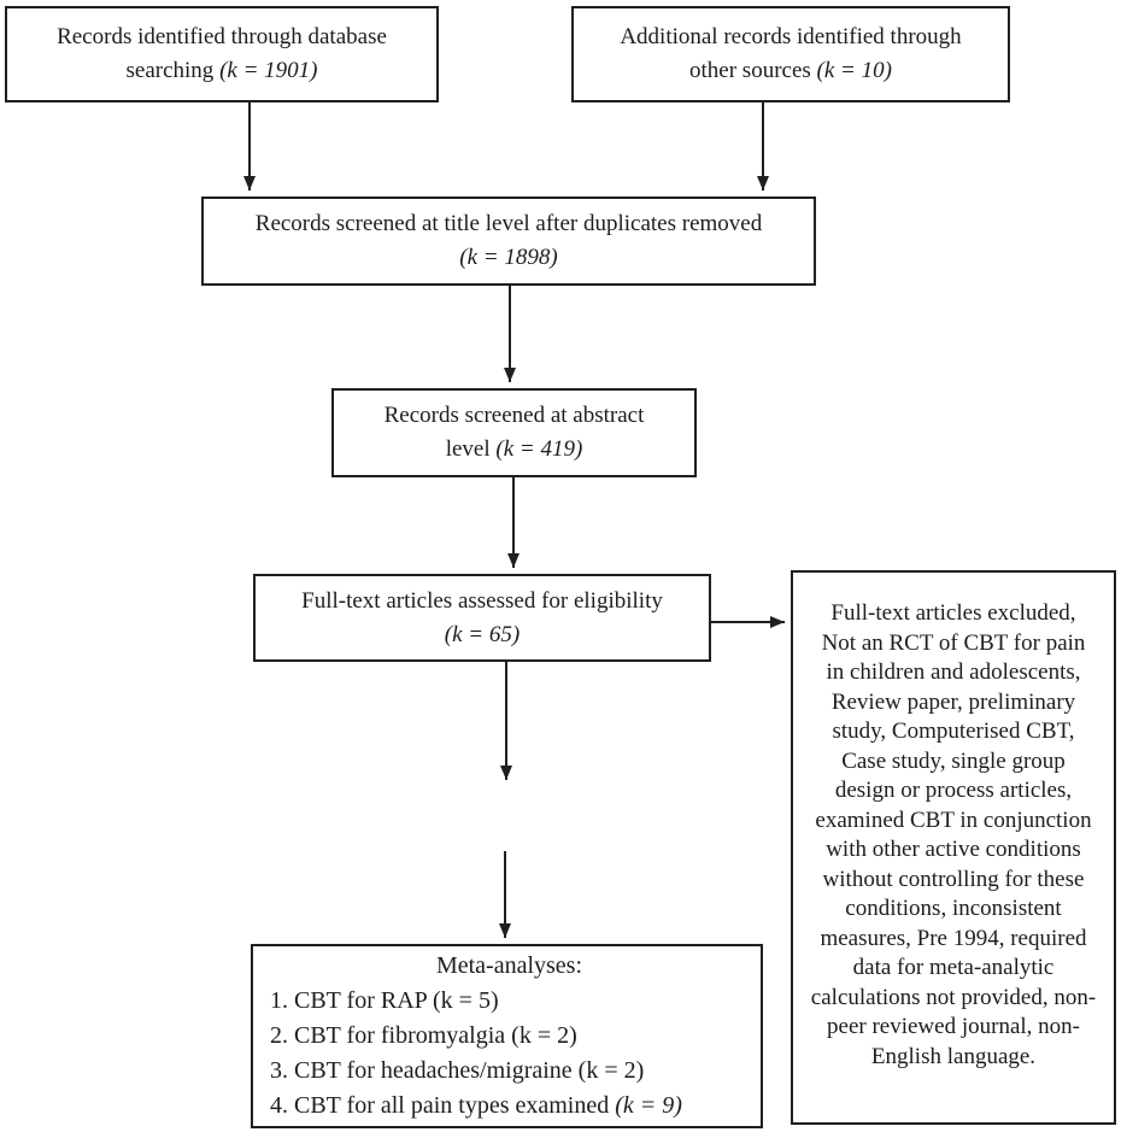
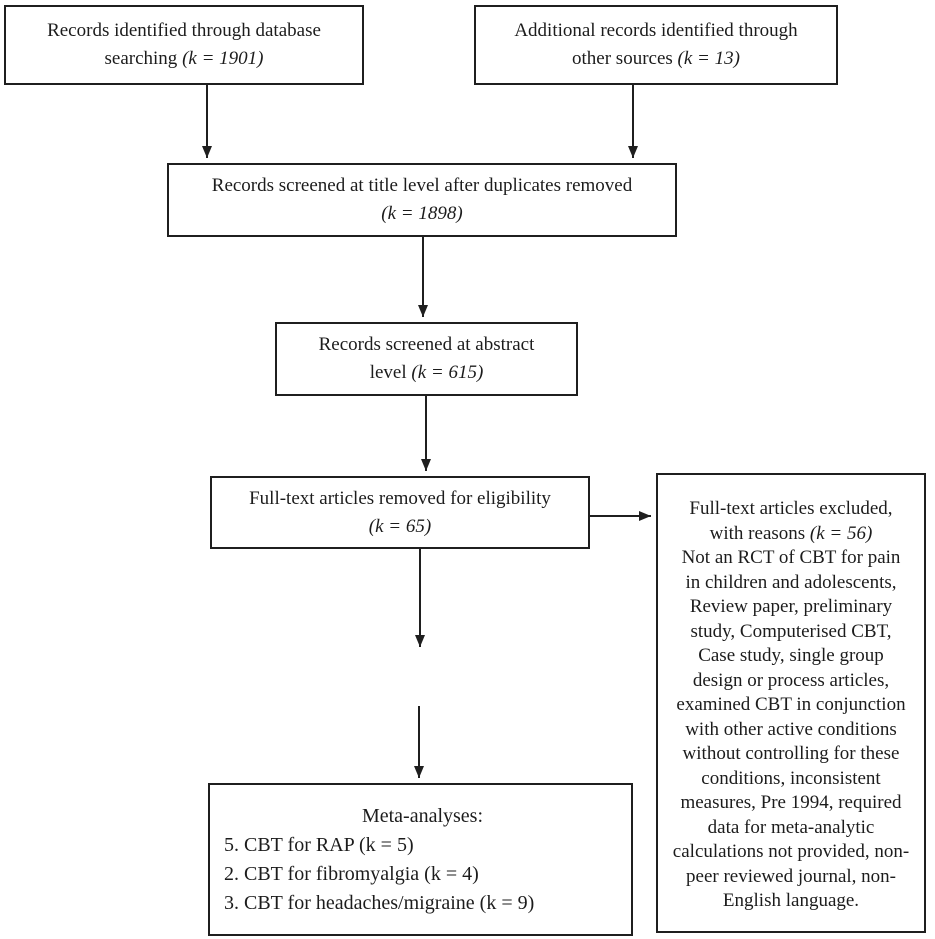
  Records identified through database
  searching (k = 1901)
  Additional records identified through
- other sources (k = 10)
+ other sources (k = 13)
  Records screened at title level after duplicates removed
  (k = 1898)
  Records screened at abstract
- level (k = 419)
+ level (k = 615)
- Full-text articles assessed for eligibility
+ Full-text articles removed for eligibility
  (k = 65)
  Full-text articles excluded,
+ with reasons (k = 56)
  Not an RCT of CBT for pain in children and adolescents, Review paper, preliminary study, Computerised CBT, Case study, single group design or process articles, examined CBT in conjunction with other active conditions without controlling for these conditions, inconsistent measures, Pre 1994, required data for meta-analytic calculations not provided, non-peer reviewed journal, non-English language.
  Meta-analyses:
- 1. CBT for RAP (k = 5)
+ 5. CBT for RAP (k = 5)
- 2. CBT for fibromyalgia (k = 2)
+ 2. CBT for fibromyalgia (k = 4)
- 3. CBT for headaches/migraine (k = 2)
+ 3. CBT for headaches/migraine (k = 9)
- 4. CBT for all pain types examined (k = 9)
